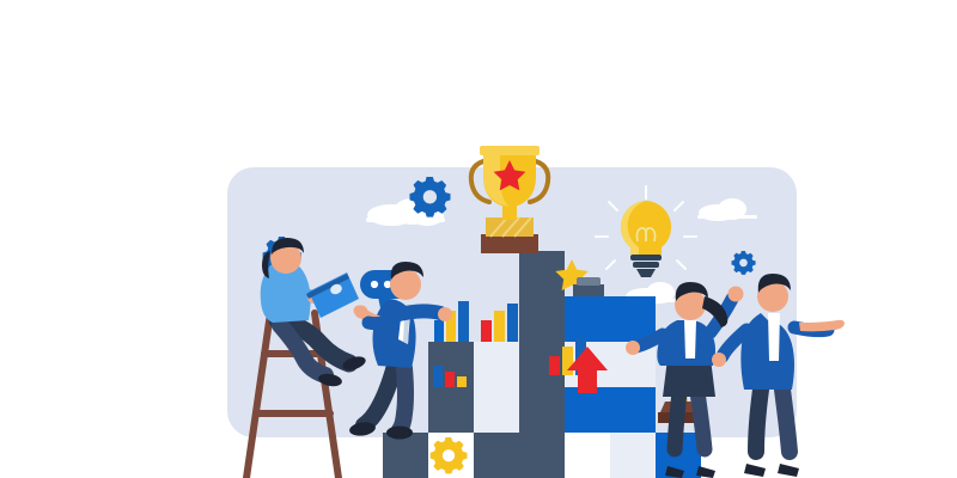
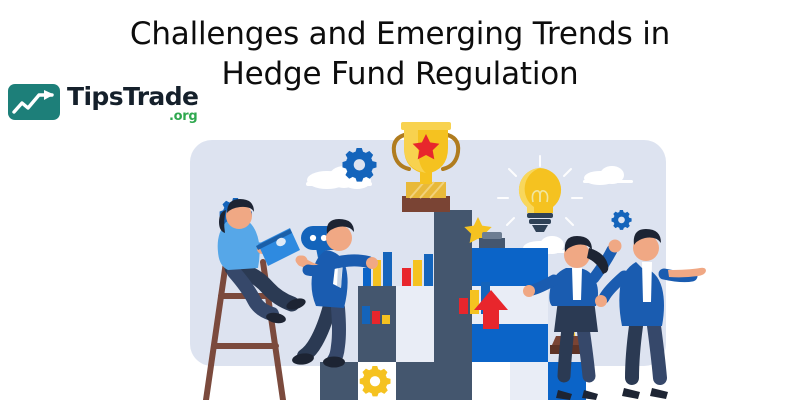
+ Challenges and Emerging Trends in
+ Hedge Fund Regulation
+ TipsTrade
+ .org
